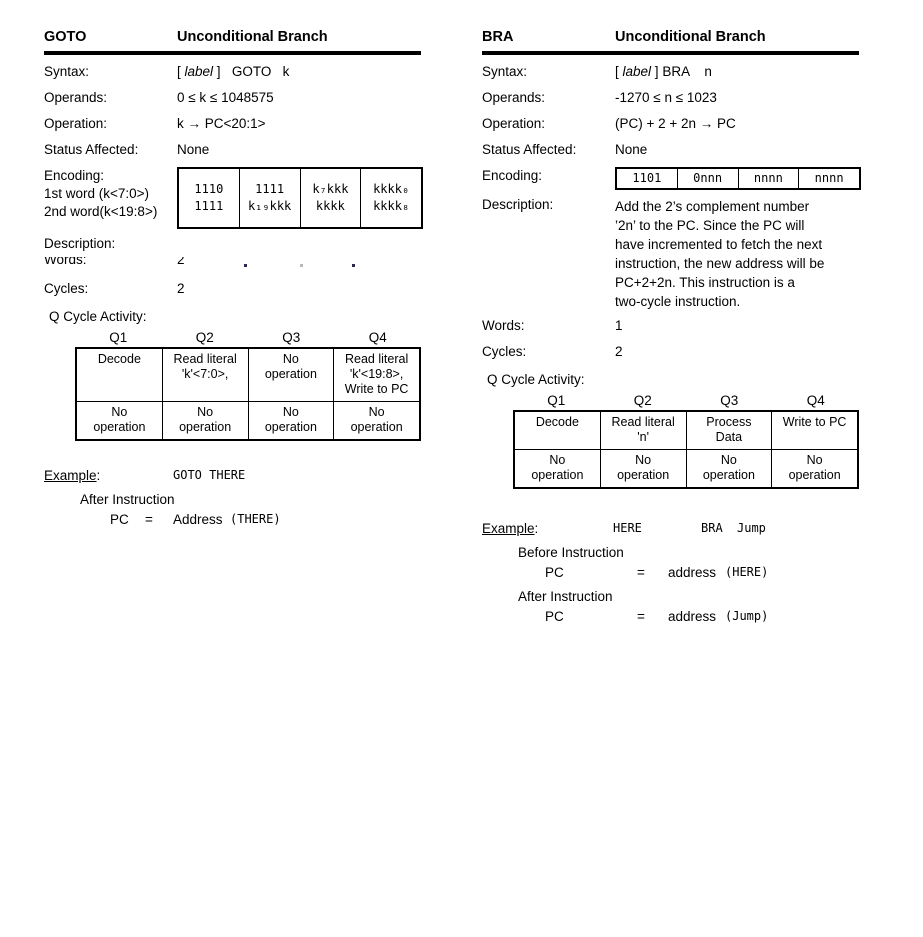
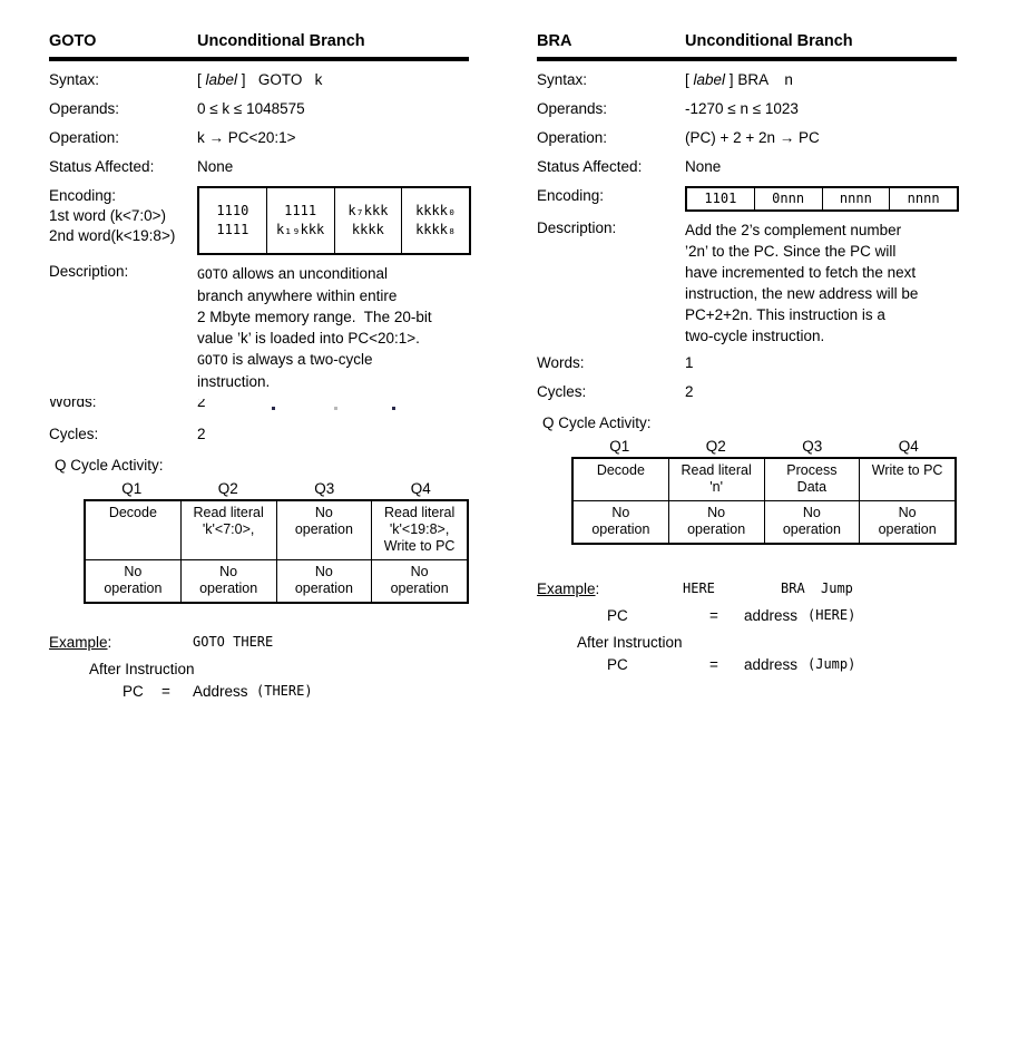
  GOTO
  Unconditional Branch
  Syntax:
  [ label ] GOTO k
  Operands:
  0 ≤ k ≤ 1048575
  Operation:
  k → PC<20:1>
  Status Affected:
  None
  Encoding:
  1st word (k<7:0>)
  2nd word(k<19:8>)
  1110
  1111
  1111
  k₁₉kkk
  k₇kkk
  kkkk
  kkkk₀
  kkkk₈
  Description:
+ GOTO allows an unconditional
+ branch anywhere within entire
+ 2 Mbyte memory range. The 20-bit
+ value ’k’ is loaded into PC<20:1>.
+ GOTO is always a two-cycle
+ instruction.
  Words:
  2
  Cycles:
  2
  Q Cycle Activity:
  Q1
  Q2
  Q3
  Q4
  Decode
  Read literal
  'k'<7:0>,
  No
  operation
  Read literal
  'k'<19:8>,
  Write to PC
  No
  operation
  No
  operation
  No
  operation
  No
  operation
  Example:
  GOTO THERE
  After Instruction
  PC
  =
  Address
  (THERE)
  BRA
  Unconditional Branch
  Syntax:
  [ label ] BRA n
  Operands:
  -1270 ≤ n ≤ 1023
  Operation:
  (PC) + 2 + 2n → PC
  Status Affected:
  None
  Encoding:
  1101
  0nnn
  nnnn
  nnnn
  Description:
  Add the 2’s complement number
  ’2n’ to the PC. Since the PC will
  have incremented to fetch the next
  instruction, the new address will be
  PC+2+2n. This instruction is a
  two-cycle instruction.
  Words:
  1
  Cycles:
  2
  Q Cycle Activity:
  Q1
  Q2
  Q3
  Q4
  Decode
  Read literal
  'n'
  Process
  Data
  Write to PC
  No
  operation
  No
  operation
  No
  operation
  No
  operation
  Example:
  HERE
  BRA
  Jump
- Before Instruction
  PC
  =
  address
  (HERE)
  After Instruction
  PC
  =
  address
  (Jump)
